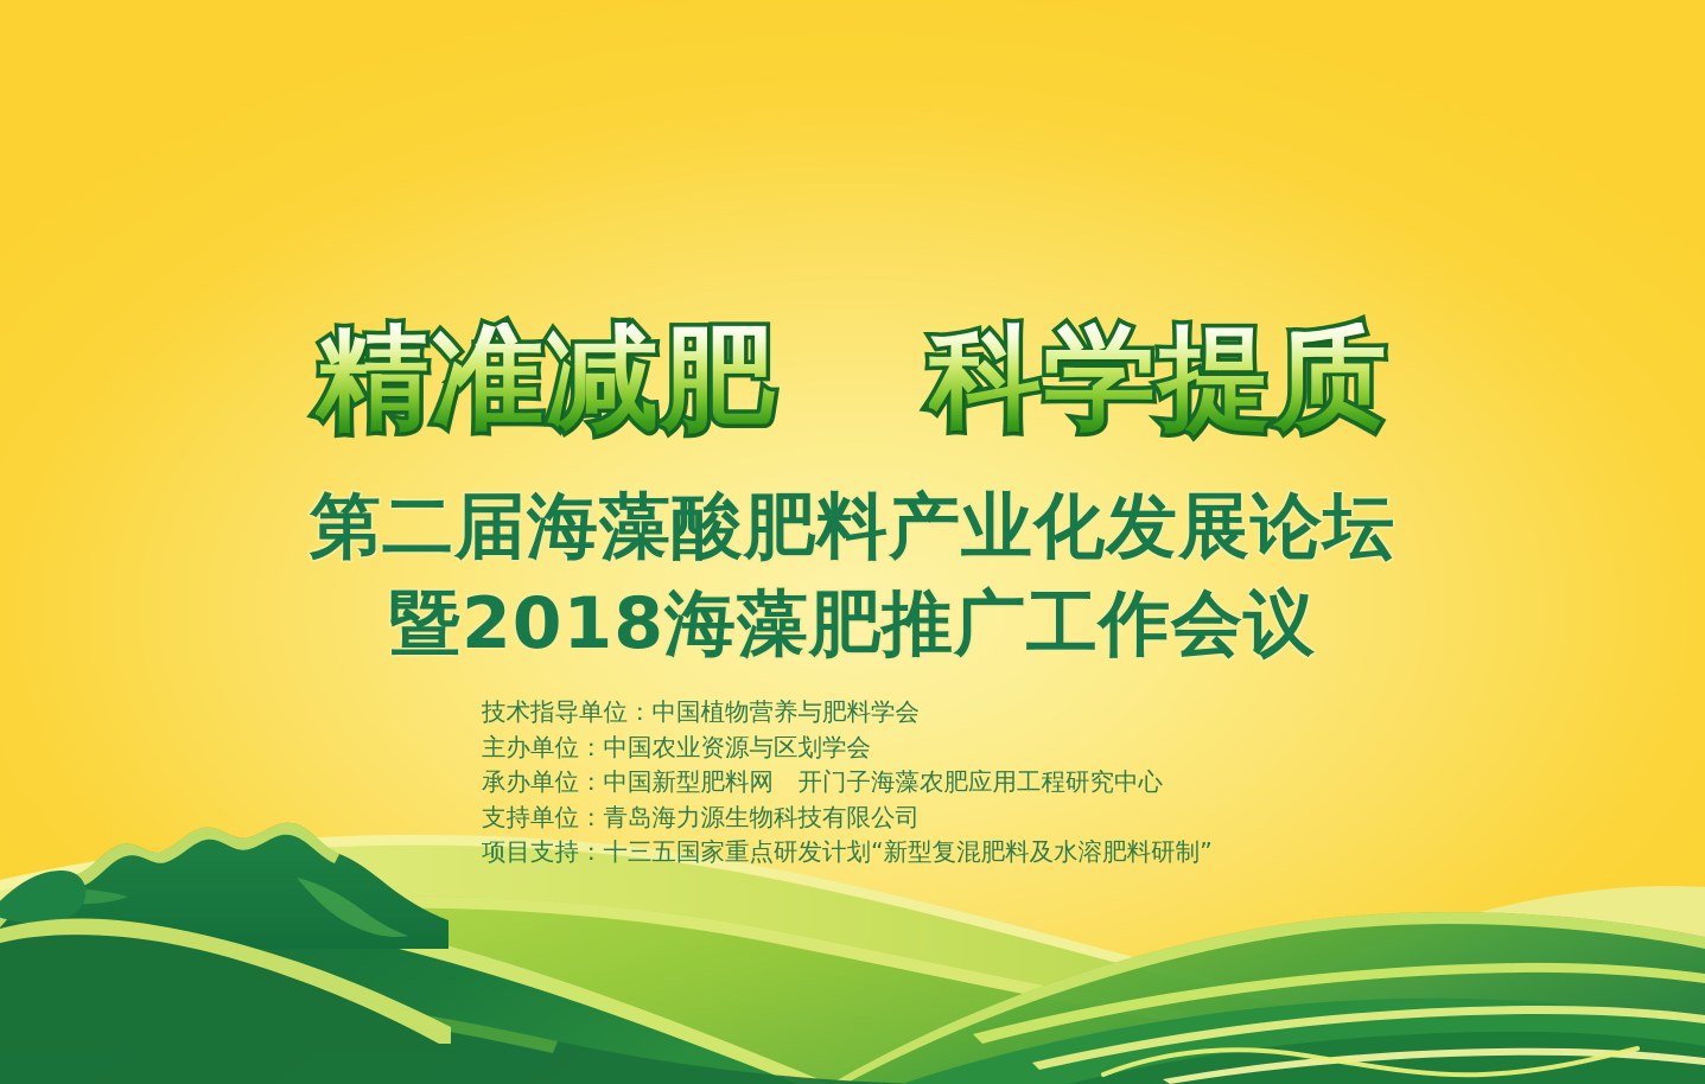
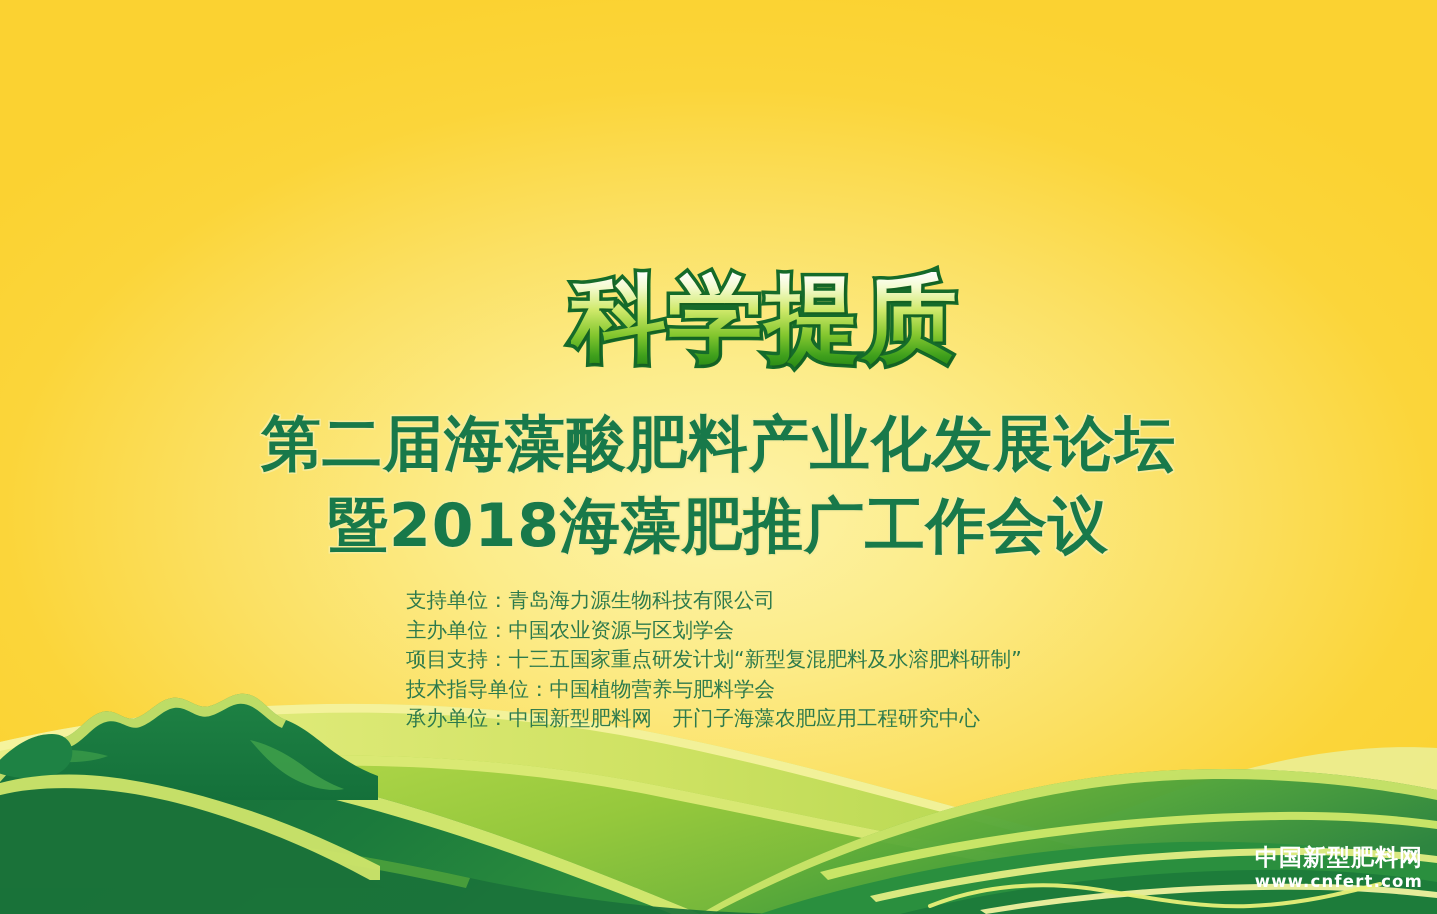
- 精准减肥
  科学提质
  第二届海藻酸肥料产业化发展论坛
  暨2018海藻肥推广工作会议
- 技术指导单位：中国植物营养与肥料学会
+ 支持单位：青岛海力源生物科技有限公司
  主办单位：中国农业资源与区划学会
- 承办单位：中国新型肥料网 开门子海藻农肥应用工程研究中心
+ 项目支持：十三五国家重点研发计划“新型复混肥料及水溶肥料研制”
- 支持单位：青岛海力源生物科技有限公司
+ 技术指导单位：中国植物营养与肥料学会
- 项目支持：十三五国家重点研发计划“新型复混肥料及水溶肥料研制”
+ 承办单位：中国新型肥料网 开门子海藻农肥应用工程研究中心
+ 中国新型肥料网
+ www.cnfert.com
